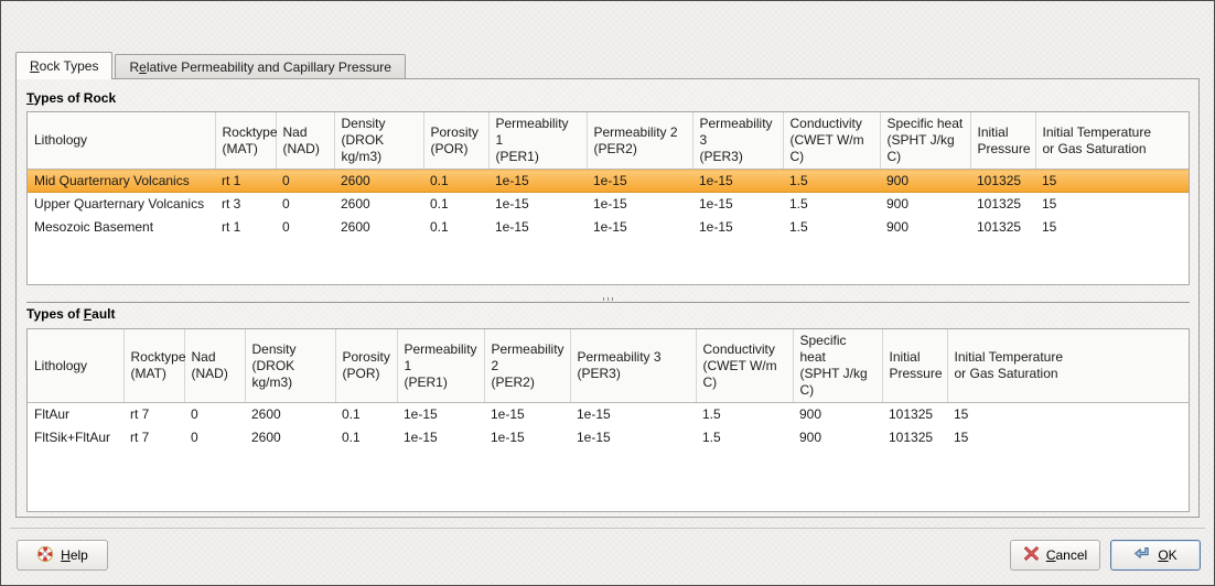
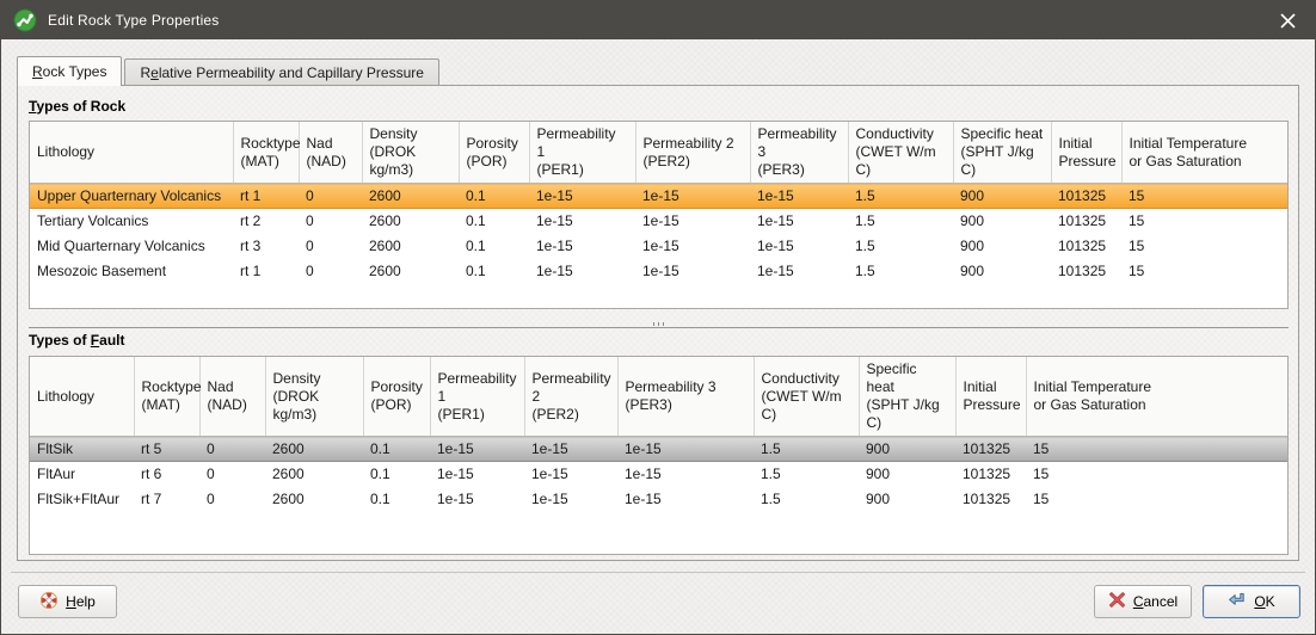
+ Edit Rock Type Properties
  Rock Types
  Relative Permeability and Capillary Pressure
  Types of Rock
  Lithology	Rocktype (MAT)	Nad (NAD)	Density (DROK kg/m3)	Porosity (POR)	Permeability 1 (PER1)	Permeability 2 (PER2)	Permeability 3 (PER3)	Conductivity (CWET W/m C)	Specific heat (SPHT J/kg C)	Initial Pressure	Initial Temperature or Gas Saturation
- Mid Quarternary Volcanics	rt 1	0	2600	0.1	1e-15	1e-15	1e-15	1.5	900	101325	15
+ Upper Quarternary Volcanics	rt 1	0	2600	0.1	1e-15	1e-15	1e-15	1.5	900	101325	15
+ Tertiary Volcanics	rt 2	0	2600	0.1	1e-15	1e-15	1e-15	1.5	900	101325	15
- Upper Quarternary Volcanics	rt 3	0	2600	0.1	1e-15	1e-15	1e-15	1.5	900	101325	15
+ Mid Quarternary Volcanics	rt 3	0	2600	0.1	1e-15	1e-15	1e-15	1.5	900	101325	15
  Mesozoic Basement	rt 1	0	2600	0.1	1e-15	1e-15	1e-15	1.5	900	101325	15
  Types of Fault
  Lithology	Rocktype (MAT)	Nad (NAD)	Density (DROK kg/m3)	Porosity (POR)	Permeability 1 (PER1)	Permeability 2 (PER2)	Permeability 3 (PER3)	Conductivity (CWET W/m C)	Specific heat (SPHT J/kg C)	Initial Pressure	Initial Temperature or Gas Saturation
+ FltSik	rt 5	0	2600	0.1	1e-15	1e-15	1e-15	1.5	900	101325	15
- FltAur	rt 7	0	2600	0.1	1e-15	1e-15	1e-15	1.5	900	101325	15
+ FltAur	rt 6	0	2600	0.1	1e-15	1e-15	1e-15	1.5	900	101325	15
  FltSik+FltAur	rt 7	0	2600	0.1	1e-15	1e-15	1e-15	1.5	900	101325	15
  Help
  Cancel
  OK
